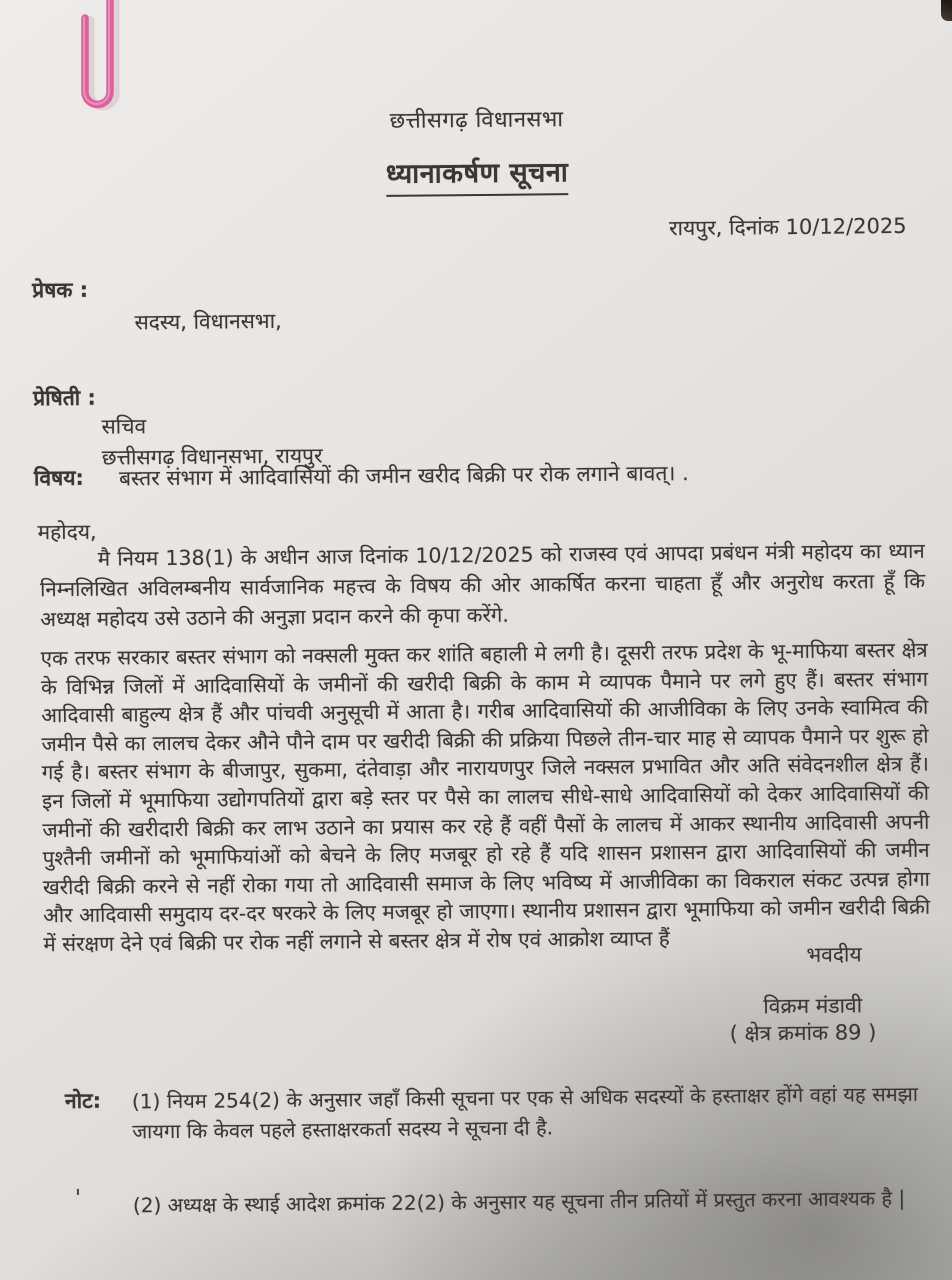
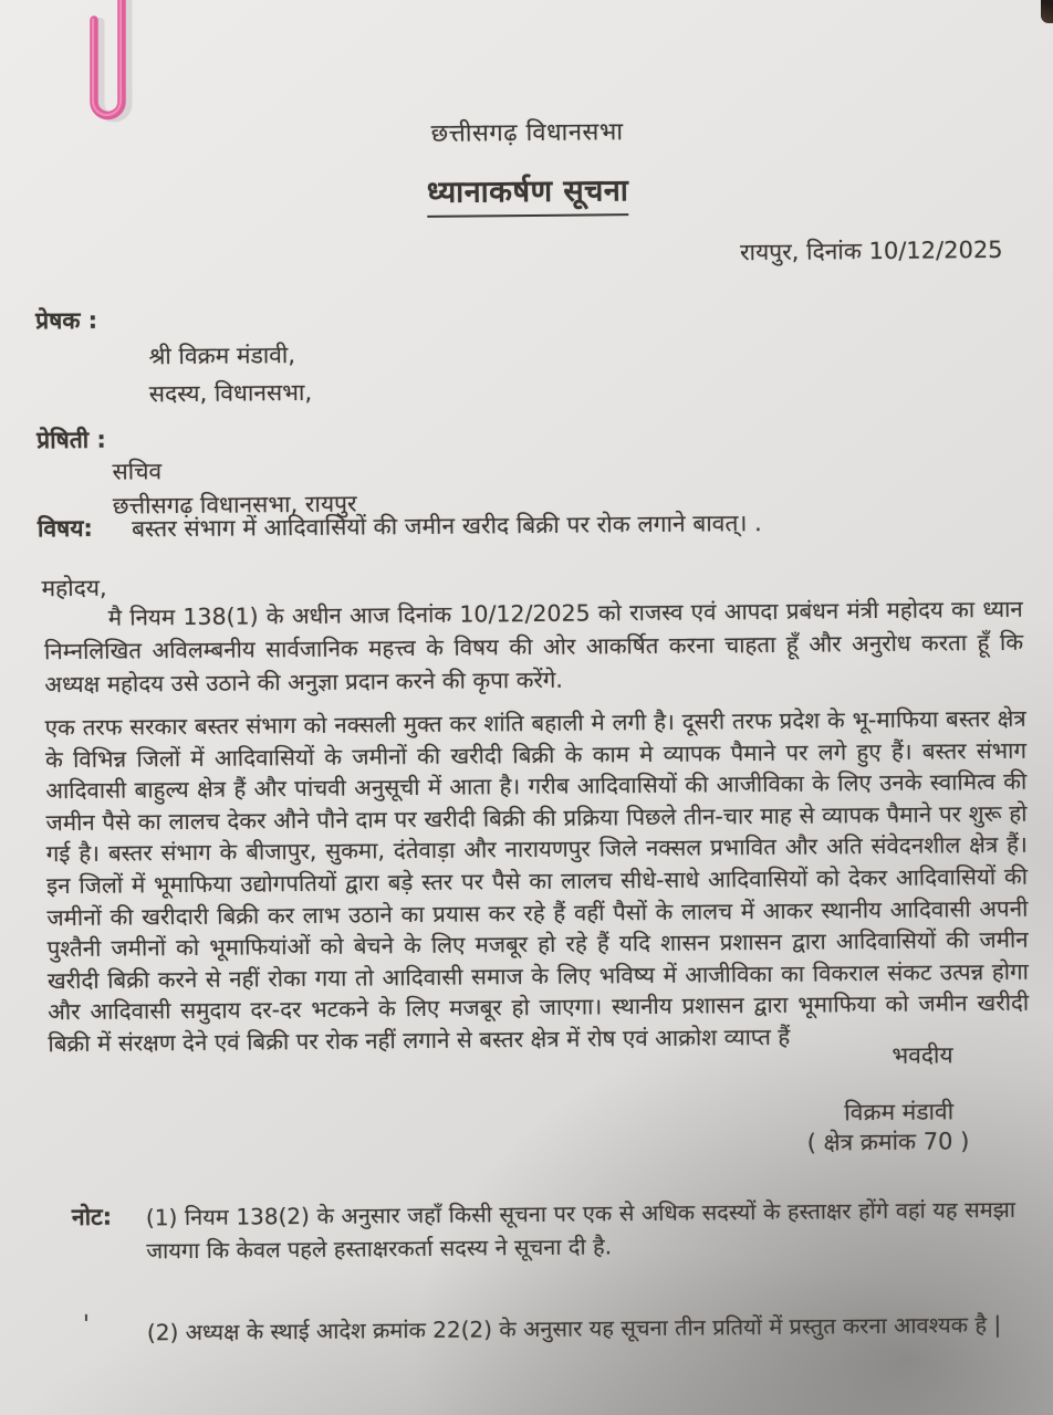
  छत्तीसगढ़ विधानसभा
  ध्यानाकर्षण सूचना
  रायपुर, दिनांक 10/12/2025
  प्रेषक :
+ श्री विक्रम मंडावी,
  सदस्य, विधानसभा,
  प्रेषिती :
  सचिव
  छत्तीसगढ़ विधानसभा, रायपुर
  विषय:
  बस्तर संभाग में आदिवासियों की जमीन खरीद बिक्री पर रोक लगाने बावत्। .
  महोदय,
  मै नियम 138(1) के अधीन आज दिनांक 10/12/2025 को राजस्व एवं आपदा प्रबंधन मंत्री महोदय का ध्यान निम्नलिखित अविलम्बनीय सार्वजानिक महत्त्व के विषय की ओर आकर्षित करना चाहता हूँ और अनुरोध करता हूँ कि अध्यक्ष महोदय उसे उठाने की अनुज्ञा प्रदान करने की कृपा करेंगे.
- एक तरफ सरकार बस्तर संभाग को नक्सली मुक्त कर शांति बहाली मे लगी है। दूसरी तरफ प्रदेश के भू-माफिया बस्तर क्षेत्र के विभिन्न जिलों में आदिवासियों के जमीनों की खरीदी बिक्री के काम मे व्यापक पैमाने पर लगे हुए हैं। बस्तर संभाग आदिवासी बाहुल्य क्षेत्र हैं और पांचवी अनुसूची में आता है। गरीब आदिवासियों की आजीविका के लिए उनके स्वामित्व की जमीन पैसे का लालच देकर औने पौने दाम पर खरीदी बिक्री की प्रक्रिया पिछले तीन-चार माह से व्यापक पैमाने पर शुरू हो गई है। बस्तर संभाग के बीजापुर, सुकमा, दंतेवाड़ा और नारायणपुर जिले नक्सल प्रभावित और अति संवेदनशील क्षेत्र हैं। इन जिलों में भूमाफिया उद्योगपतियों द्वारा बड़े स्तर पर पैसे का लालच सीधे-साधे आदिवासियों को देकर आदिवासियों की जमीनों की खरीदारी बिक्री कर लाभ उठाने का प्रयास कर रहे हैं वहीं पैसों के लालच में आकर स्थानीय आदिवासी अपनी पुश्तैनी जमीनों को भूमाफियांओं को बेचने के लिए मजबूर हो रहे हैं यदि शासन प्रशासन द्वारा आदिवासियों की जमीन खरीदी बिक्री करने से नहीं रोका गया तो आदिवासी समाज के लिए भविष्य में आजीविका का विकराल संकट उत्पन्न होगा और आदिवासी समुदाय दर-दर षरकरे के लिए मजबूर हो जाएगा। स्थानीय प्रशासन द्वारा भूमाफिया को जमीन खरीदी बिक्री में संरक्षण देने एवं बिक्री पर रोक नहीं लगाने से बस्तर क्षेत्र में रोष एवं आक्रोश व्याप्त हैं
+ एक तरफ सरकार बस्तर संभाग को नक्सली मुक्त कर शांति बहाली मे लगी है। दूसरी तरफ प्रदेश के भू-माफिया बस्तर क्षेत्र के विभिन्न जिलों में आदिवासियों के जमीनों की खरीदी बिक्री के काम मे व्यापक पैमाने पर लगे हुए हैं। बस्तर संभाग आदिवासी बाहुल्य क्षेत्र हैं और पांचवी अनुसूची में आता है। गरीब आदिवासियों की आजीविका के लिए उनके स्वामित्व की जमीन पैसे का लालच देकर औने पौने दाम पर खरीदी बिक्री की प्रक्रिया पिछले तीन-चार माह से व्यापक पैमाने पर शुरू हो गई है। बस्तर संभाग के बीजापुर, सुकमा, दंतेवाड़ा और नारायणपुर जिले नक्सल प्रभावित और अति संवेदनशील क्षेत्र हैं। इन जिलों में भूमाफिया उद्योगपतियों द्वारा बड़े स्तर पर पैसे का लालच सीधे-साधे आदिवासियों को देकर आदिवासियों की जमीनों की खरीदारी बिक्री कर लाभ उठाने का प्रयास कर रहे हैं वहीं पैसों के लालच में आकर स्थानीय आदिवासी अपनी पुश्तैनी जमीनों को भूमाफियांओं को बेचने के लिए मजबूर हो रहे हैं यदि शासन प्रशासन द्वारा आदिवासियों की जमीन खरीदी बिक्री करने से नहीं रोका गया तो आदिवासी समाज के लिए भविष्य में आजीविका का विकराल संकट उत्पन्न होगा और आदिवासी समुदाय दर-दर भटकने के लिए मजबूर हो जाएगा। स्थानीय प्रशासन द्वारा भूमाफिया को जमीन खरीदी बिक्री में संरक्षण देने एवं बिक्री पर रोक नहीं लगाने से बस्तर क्षेत्र में रोष एवं आक्रोश व्याप्त हैं
  भवदीय
  विक्रम मंडावी
- ( क्षेत्र क्रमांक 89 )
+ ( क्षेत्र क्रमांक 70 )
  नोट:
- (1) नियम 254(2) के अनुसार जहाँ किसी सूचना पर एक से अधिक सदस्यों के हस्ताक्षर होंगे वहां यह समझा जायगा कि केवल पहले हस्ताक्षरकर्ता सदस्य ने सूचना दी है.
+ (1) नियम 138(2) के अनुसार जहाँ किसी सूचना पर एक से अधिक सदस्यों के हस्ताक्षर होंगे वहां यह समझा जायगा कि केवल पहले हस्ताक्षरकर्ता सदस्य ने सूचना दी है.
  (2) अध्यक्ष के स्थाई आदेश क्रमांक 22(2) के अनुसार यह सूचना तीन प्रतियों में प्रस्तुत करना आवश्यक है |
  '
